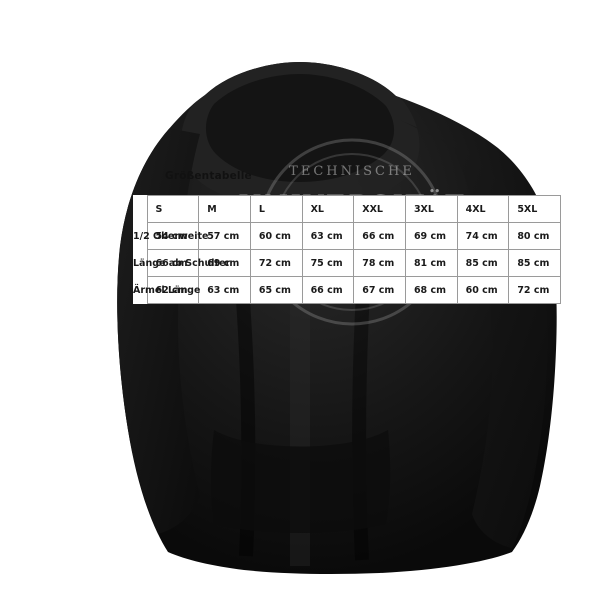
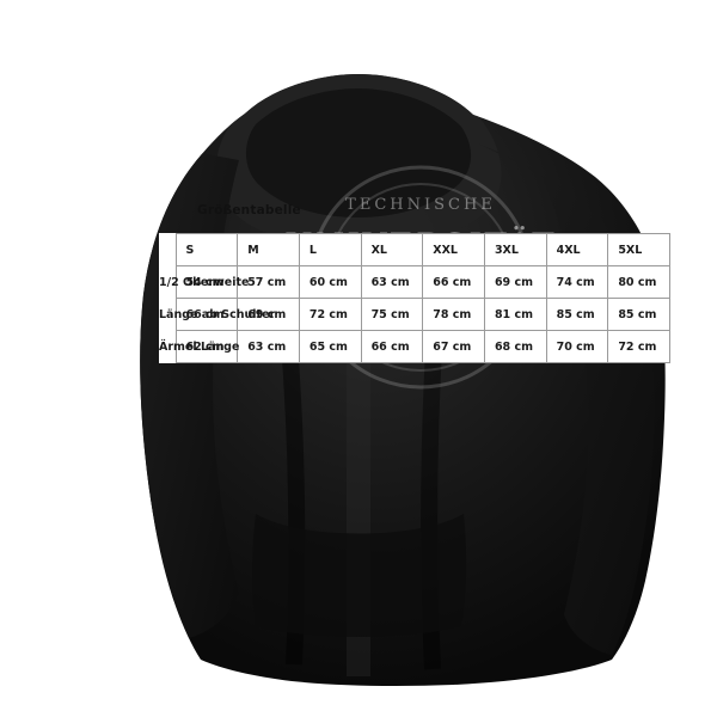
  TECHNISCHE
  	S	M	L	XL	XXL	3XL	4XL	5XL
  1/2eite	54 cm	57 cm	60 cm	63 cm	66 cm	69 cm	74 cm	80 cm
  Län Sch	66 cm	69 cm	72 cm	75 cm	78 cm	81 cm	85 cm	85 cm
- Ärmge	62 cm	63 cm	65 cm	66 cm	67 cm	68 cm	60 cm	72 cm
+ Ärmge	62 cm	63 cm	65 cm	66 cm	67 cm	68 cm	70 cm	72 cm
